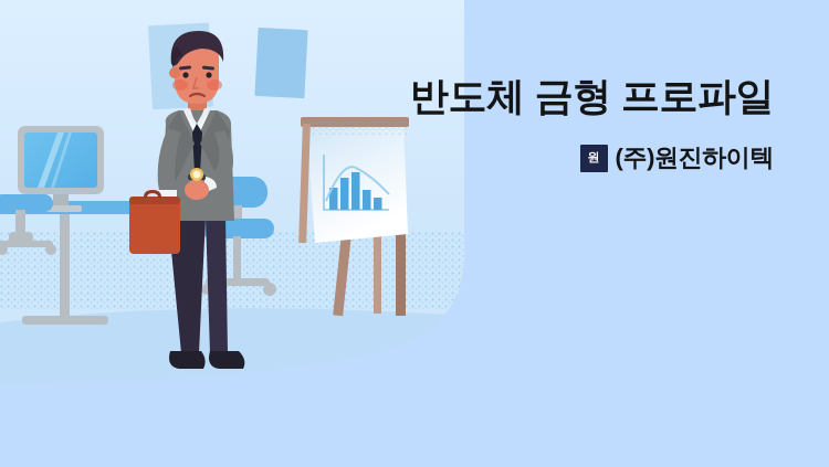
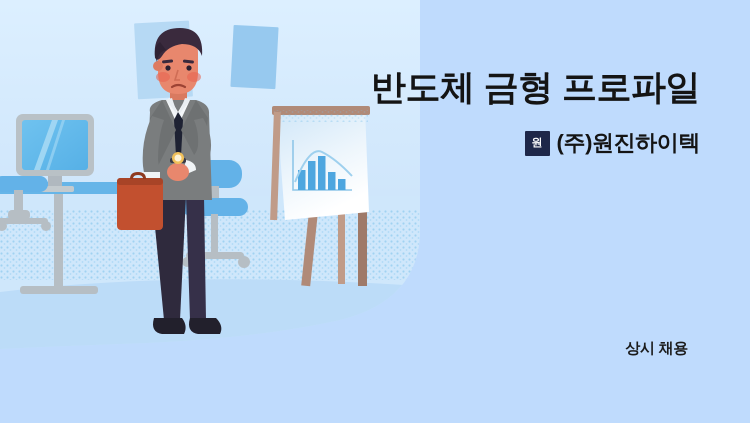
  반도체 금형 프로파일
  원
  (주)원진하이텍
+ 상시 채용
